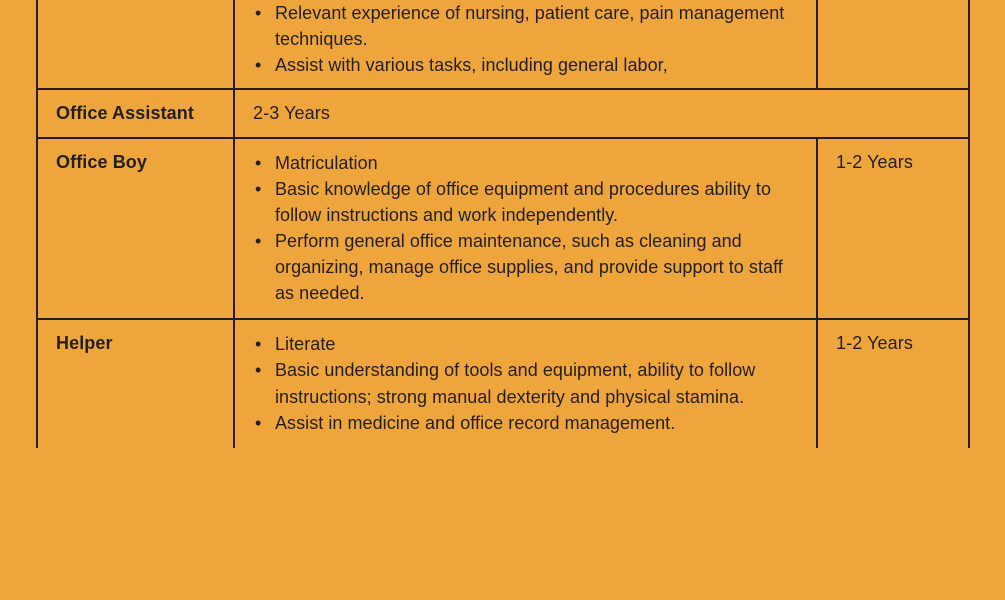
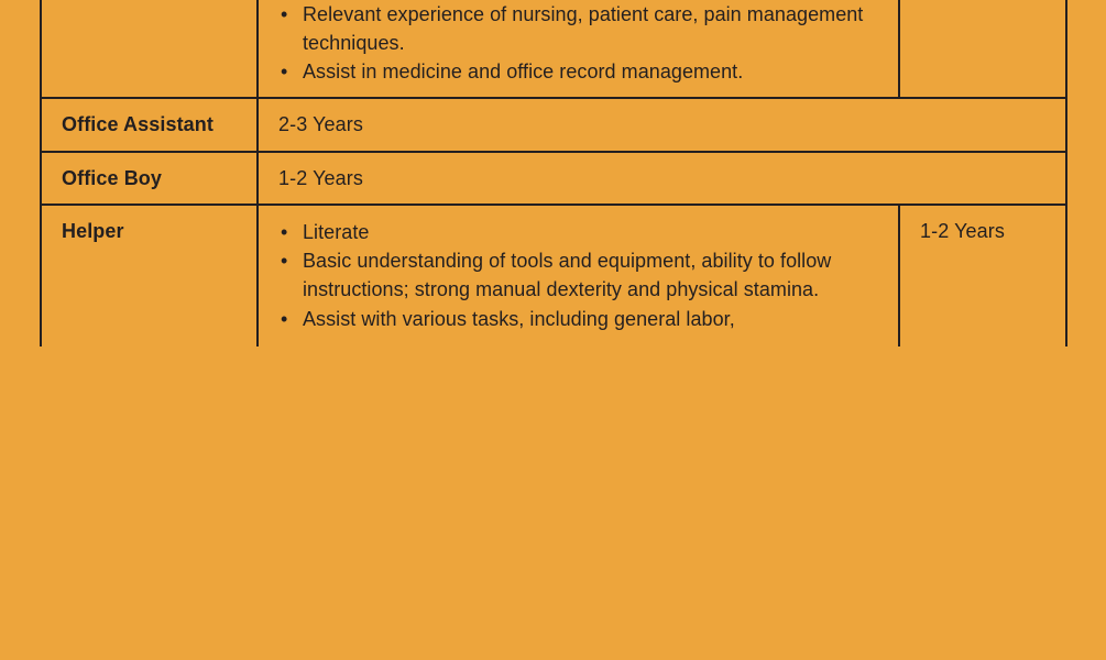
  Relevant experience of nursing, patient care, pain management techniques.
- Assist with various tasks, including general labor,
+ Assist in medicine and office record management.
  Office Assistant
  2-3 Years
  Office Boy
- Matriculation
- Basic knowledge of office equipment and procedures ability to follow instructions and work independently.
- Perform general office maintenance, such as cleaning and organizing, manage office supplies, and provide support to staff as needed.
  1-2 Years
  Helper
  Literate
  Basic understanding of tools and equipment, ability to follow instructions; strong manual dexterity and physical stamina.
- Assist in medicine and office record management.
+ Assist with various tasks, including general labor,
  1-2 Years
